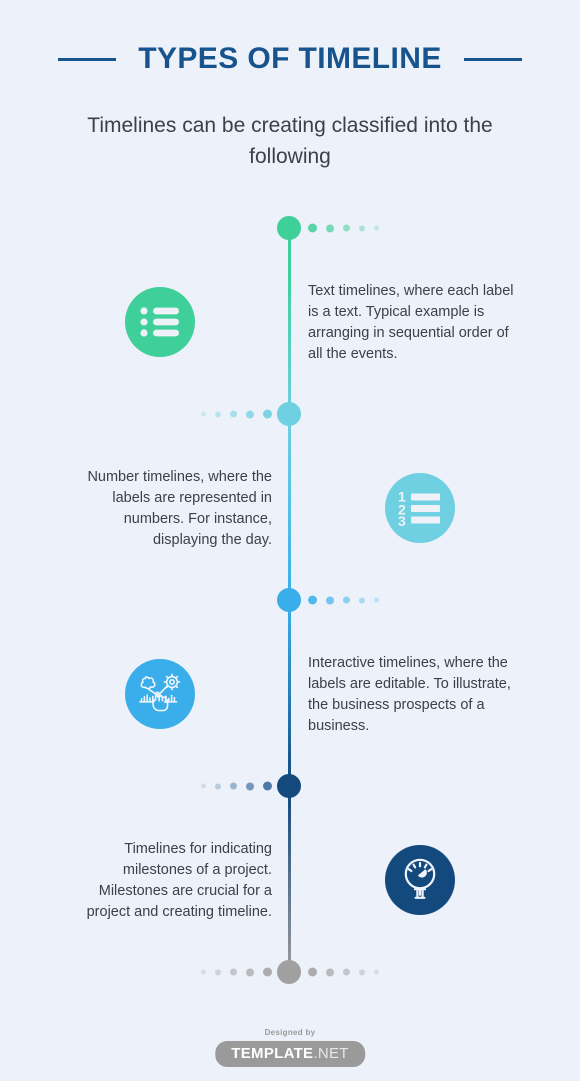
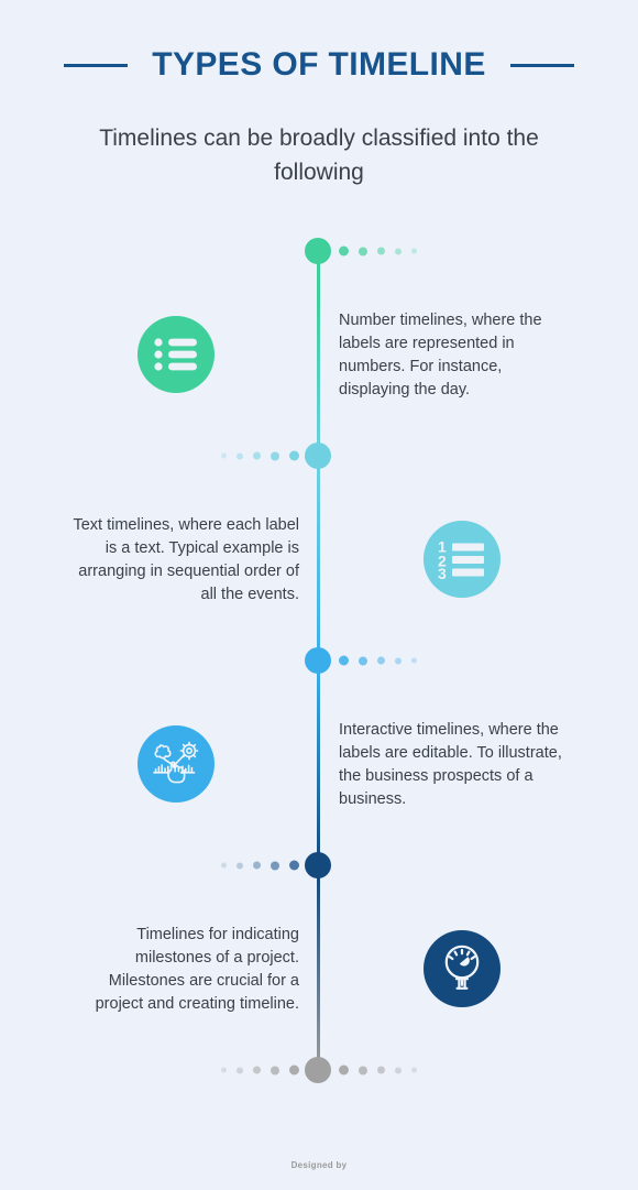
  TYPES OF TIMELINE
- Timelines can be creating classified into the following
+ Timelines can be broadly classified into the following
- Text timelines, where each label is a text. Typical example is arranging in sequential order of all the events.
+ Number timelines, where the labels are represented in numbers. For instance, displaying the day.
  1
  2
  3
- Number timelines, where the labels are represented in numbers. For instance, displaying the day.
+ Text timelines, where each label is a text. Typical example is arranging in sequential order of all the events.
  Interactive timelines, where the labels are editable. To illustrate, the business prospects of a business.
  Timelines for indicating milestones of a project. Milestones are crucial for a project and creating timeline.
  Designed by
- TEMPLATE.NET
